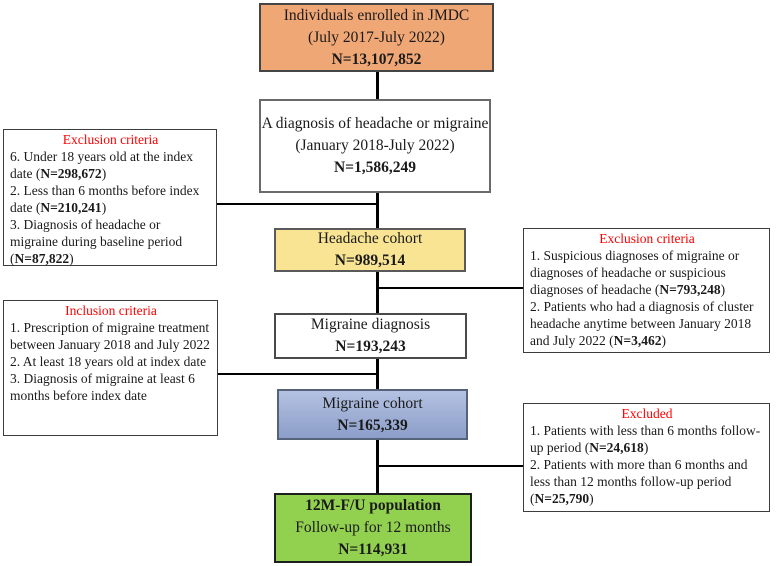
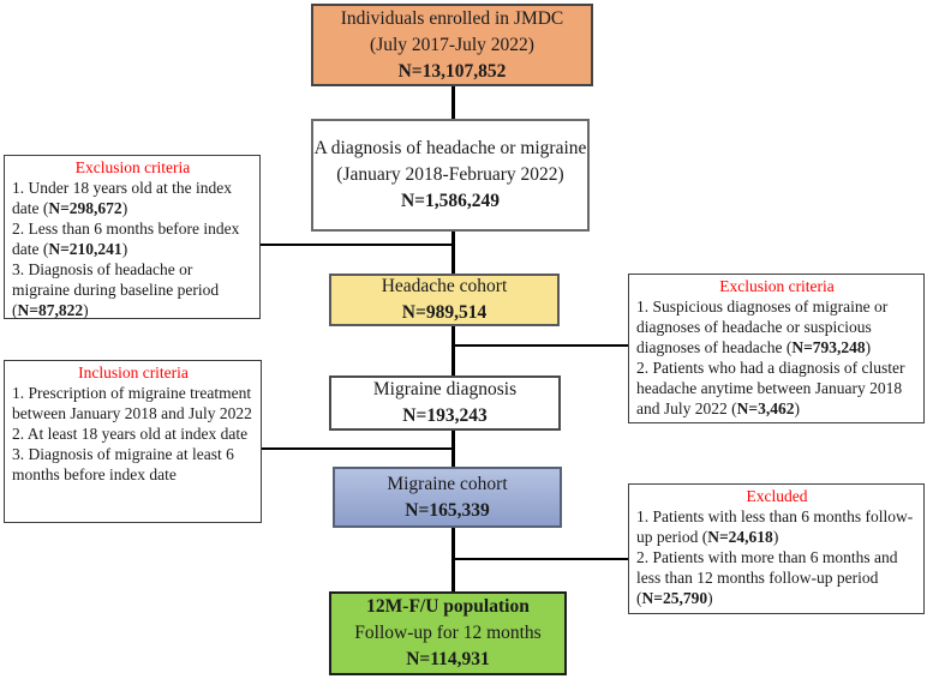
  Individuals enrolled in JMDC
  (July 2017-July 2022)
  N=13,107,852
  A diagnosis of headache or migraine
- (January 2018-July 2022)
+ (January 2018-February 2022)
  N=1,586,249
  Headache cohort
  N=989,514
  Migraine diagnosis
  N=193,243
  Migraine cohort
  N=165,339
  12M-F/U population
  Follow-up for 12 months
  N=114,931
  Exclusion criteria
- 6. Under 18 years old at the index date (N=298,672)
+ 1. Under 18 years old at the index date (N=298,672)
  2. Less than 6 months before index date (N=210,241)
  3. Diagnosis of headache or migraine during baseline period (N=87,822)
  Inclusion criteria
  1. Prescription of migraine treatment between January 2018 and July 2022
  2. At least 18 years old at index date
  3. Diagnosis of migraine at least 6 months before index date
  Exclusion criteria
  1. Suspicious diagnoses of migraine or diagnoses of headache or suspicious diagnoses of headache (N=793,248)
  2. Patients who had a diagnosis of cluster headache anytime between January 2018 and July 2022 (N=3,462)
  Excluded
  1. Patients with less than 6 months follow-up period (N=24,618)
  2. Patients with more than 6 months and less than 12 months follow-up period (N=25,790)
